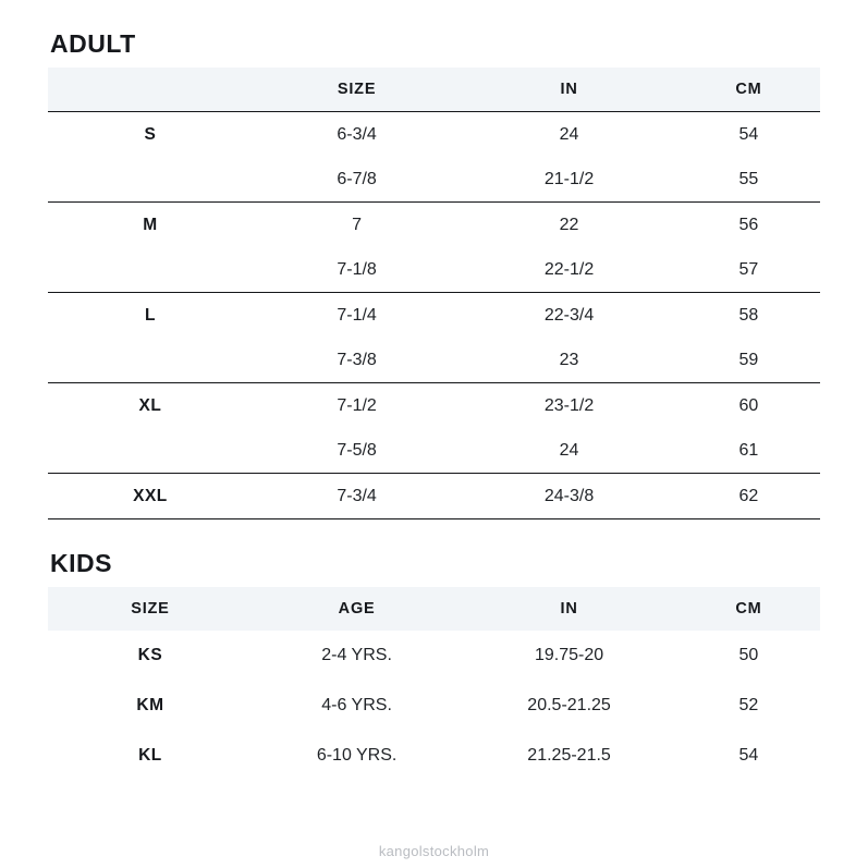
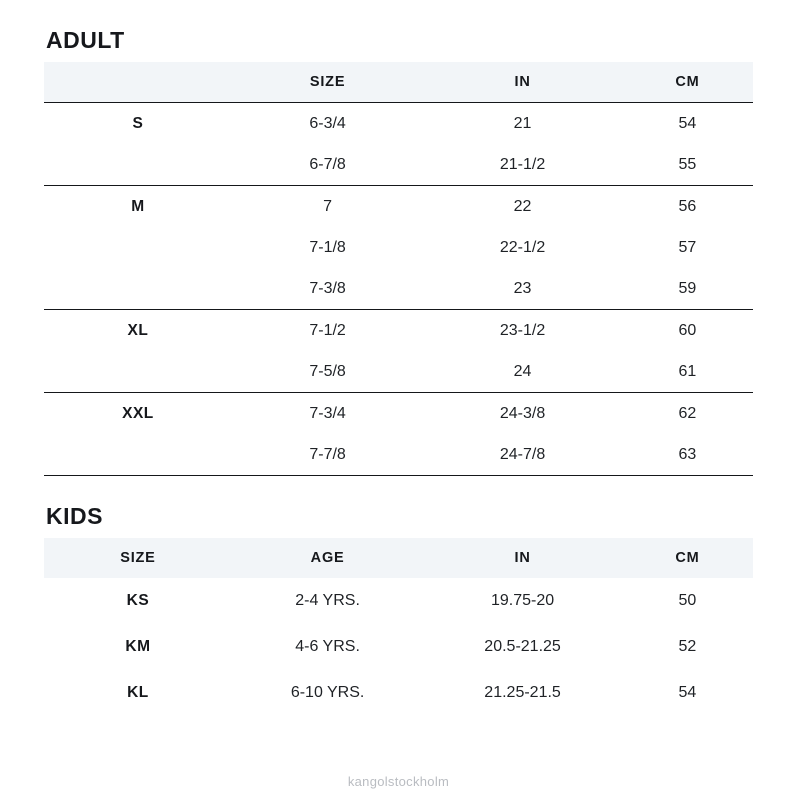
  ADULT
  	SIZE	IN	CM
- S	6-3/4	24	54
+ S	6-3/4	21	54
  	6-7/8	21-1/2	55
  M	7	22	56
  	7-1/8	22-1/2	57
- L	7-1/4	22-3/4	58
  	7-3/8	23	59
  XL	7-1/2	23-1/2	60
  	7-5/8	24	61
  XXL	7-3/4	24-3/8	62
+ 	7-7/8	24-7/8	63
  KIDS
  SIZE	AGE	IN	CM
  KS	2-4 YRS.	19.75-20	50
  KM	4-6 YRS.	20.5-21.25	52
  KL	6-10 YRS.	21.25-21.5	54
  kangolstockholm
